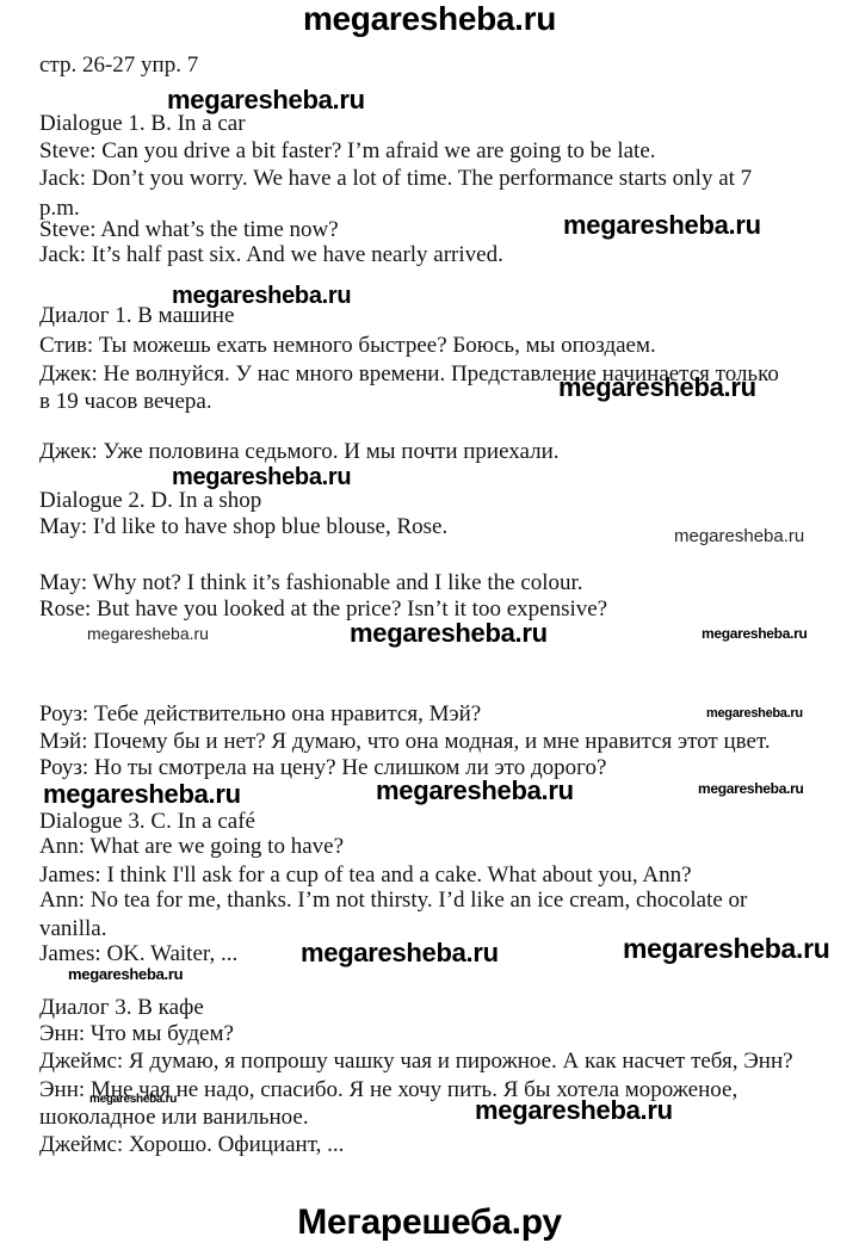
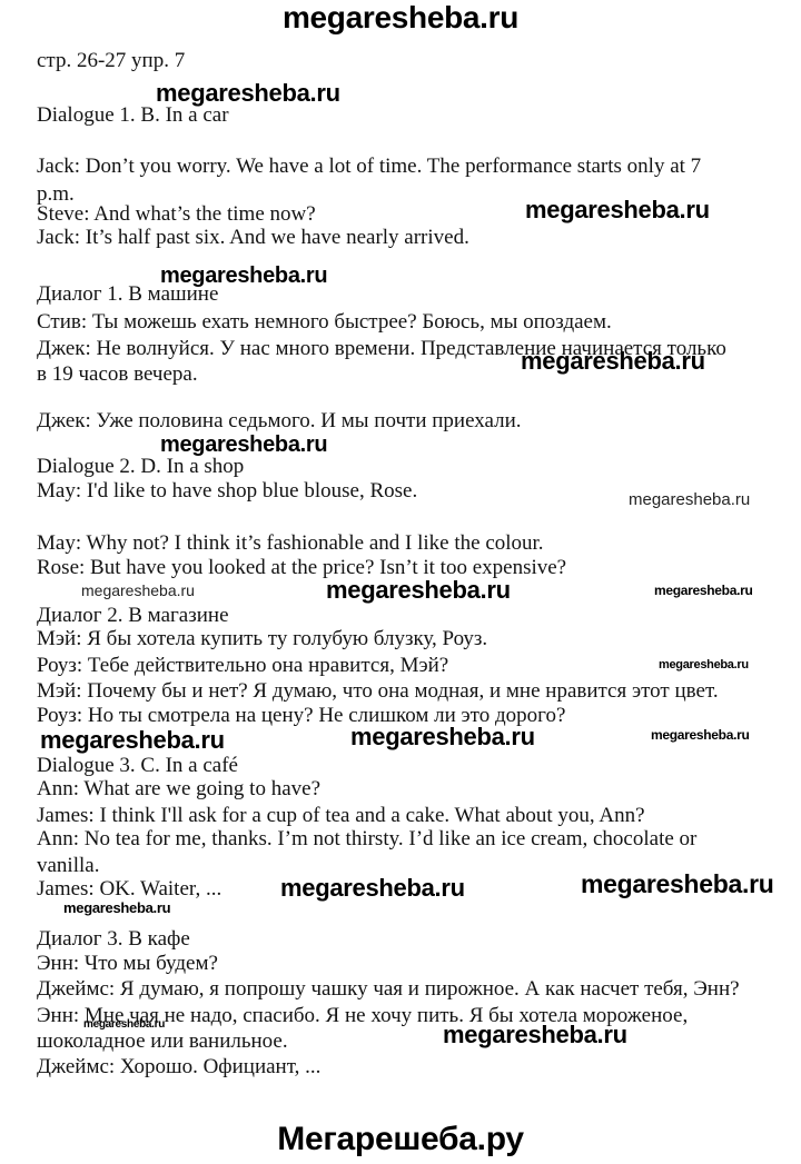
  megaresheba.ru
  стр. 26-27 упр. 7
  megaresheba.ru
  Dialogue 1. B. In a car
- Steve: Can you drive a bit faster? I’m afraid we are going to be late.
  Jack: Don’t you worry. We have a lot of time. The performance starts only at 7
  p.m.
  Steve: And what’s the time now?
  megaresheba.ru
  Jack: It’s half past six. And we have nearly arrived.
  megaresheba.ru
  Диалог 1. В машине
  Стив: Ты можешь ехать немного быстрее? Боюсь, мы опоздаем.
  Джек: Не волнуйся. У нас много времени. Представление начинается только
  в 19 часов вечера.
  megaresheba.ru
  Джек: Уже половина седьмого. И мы почти приехали.
  megaresheba.ru
  Dialogue 2. D. In a shop
  May: I'd like to have shop blue blouse, Rose.
  megaresheba.ru
  May: Why not? I think it’s fashionable and I like the colour.
  Rose: But have you looked at the price? Isn’t it too expensive?
  megaresheba.ru
  megaresheba.ru
  megaresheba.ru
+ Диалог 2. В магазине
+ Мэй: Я бы хотела купить ту голубую блузку, Роуз.
  Роуз: Тебе действительно она нравится, Мэй?
  megaresheba.ru
  Мэй: Почему бы и нет? Я думаю, что она модная, и мне нравится этот цвет.
  Роуз: Но ты смотрела на цену? Не слишком ли это дорого?
  megaresheba.ru
  megaresheba.ru
  megaresheba.ru
  Dialogue 3. C. In a café
  Ann: What are we going to have?
  James: I think I'll ask for a cup of tea and a cake. What about you, Ann?
  Ann: No tea for me, thanks. I’m not thirsty. I’d like an ice cream, chocolate or
  vanilla.
  James: OK. Waiter, ...
  megaresheba.ru
  megaresheba.ru
  megaresheba.ru
  Диалог 3. В кафе
  Энн: Что мы будем?
  Джеймс: Я думаю, я попрошу чашку чая и пирожное. А как насчет тебя, Энн?
  Энн: Мне чая не надо, спасибо. Я не хочу пить. Я бы хотела мороженое,
  megaresheba.ru
  megaresheba.ru
  шоколадное или ванильное.
  Джеймс: Хорошо. Официант, ...
  Мегарешеба.ру
